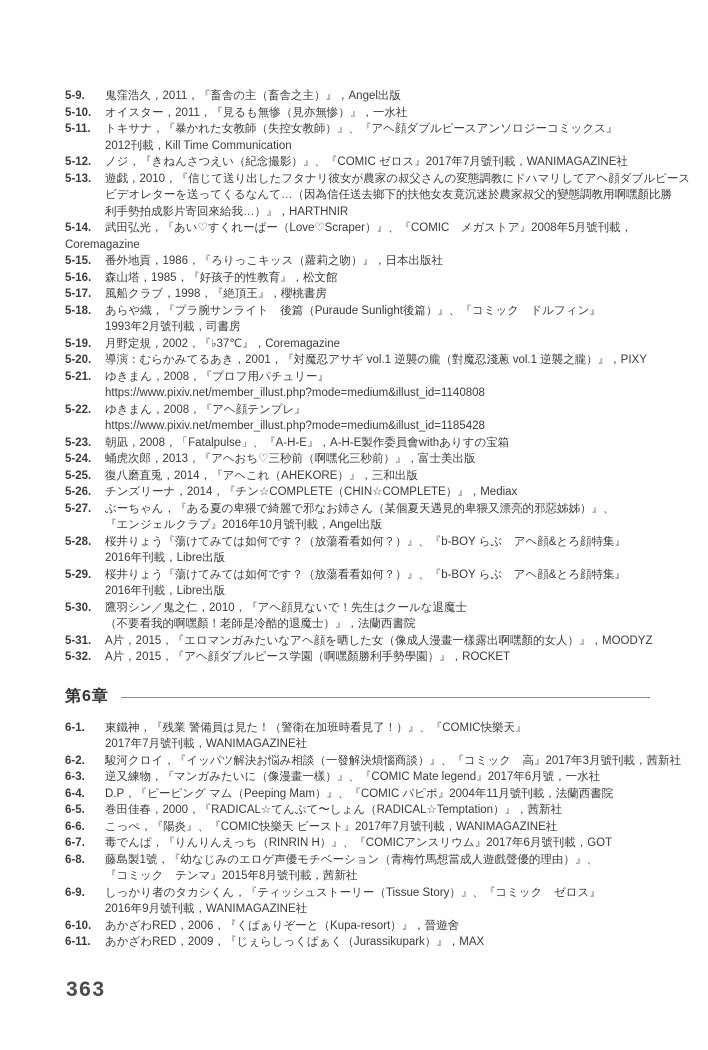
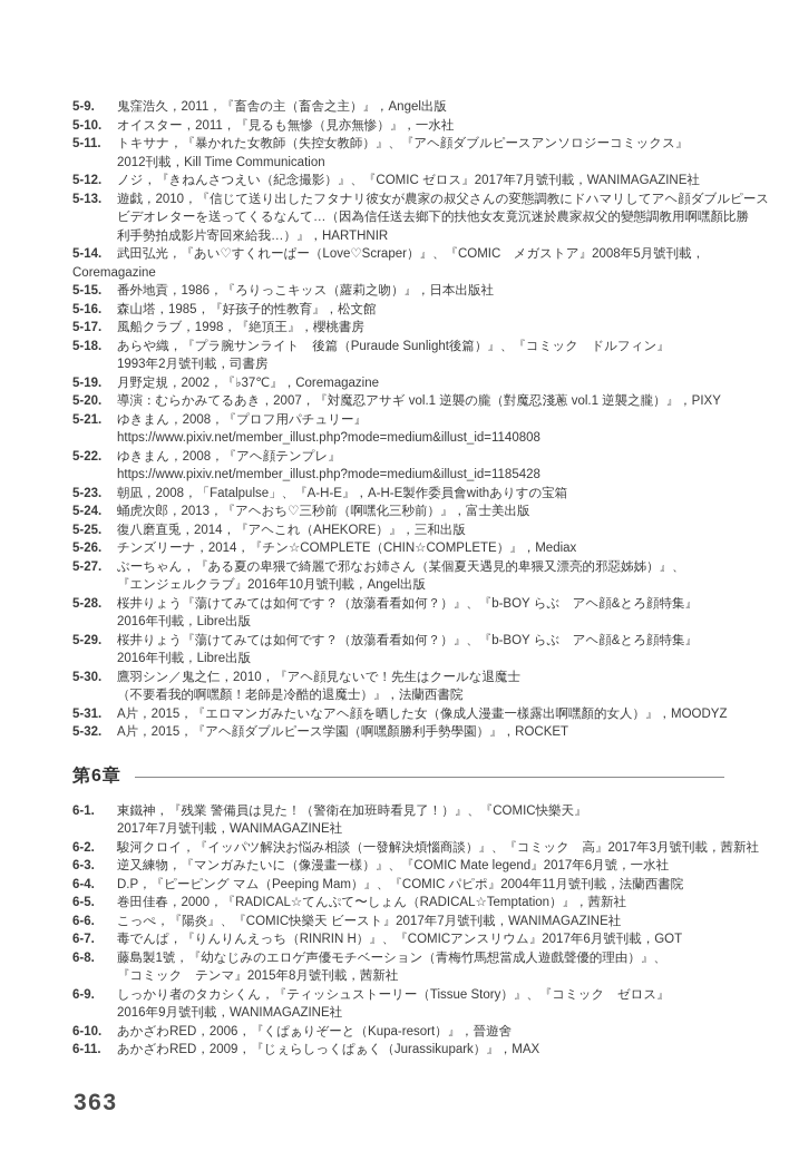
  5-9.
  鬼窪浩久，2011，『畜舎の主（畜舎之主）』，Angel出版
  5-10.
  オイスター，2011，『見るも無惨（見亦無惨）』，一水社
  5-11.
  トキサナ，『暴かれた女教師（失控女教師）』、『アヘ顔ダブルピースアンソロジーコミックス』
  2012刊載，Kill Time Communication
  5-12.
  ノジ，『きねんさつえい（紀念撮影）』、『COMIC ゼロス』2017年7月號刊載，WANIMAGAZINE社
  5-13.
  遊戯，2010，『信じて送り出したフタナリ彼女が農家の叔父さんの変態調教にドハマリしてアヘ顔ダブルピース
  ビデオレターを送ってくるなんて…（因為信任送去鄉下的扶他女友竟沉迷於農家叔父的變態調教用啊嘿顏比勝
  利手勢拍成影片寄回來給我…）』，HARTHNIR
  5-14.
  武田弘光，『あい♡すくれーぱー（Love♡Scraper）』、『COMIC メガストア』2008年5月號刊載，
  Coremagazine
  5-15.
  番外地貢，1986，『ろりっこキッス（蘿莉之吻）』，日本出版社
  5-16.
  森山塔，1985，『好孩子的性教育』，松文館
  5-17.
  風船クラブ，1998，『絶頂王』，櫻桃書房
  5-18.
  あらや織，『プラ腕サンライト 後篇（Puraude Sunlight後篇）』、『コミック ドルフィン』
  1993年2月號刊載，司書房
  5-19.
  月野定規，2002，『♭37℃』，Coremagazine
  5-20.
- 導演：むらかみてるあき，2001，『対魔忍アサギ vol.1 逆襲の朧（對魔忍淺蔥 vol.1 逆襲之朧）』，PIXY
+ 導演：むらかみてるあき，2007，『対魔忍アサギ vol.1 逆襲の朧（對魔忍淺蔥 vol.1 逆襲之朧）』，PIXY
  5-21.
  ゆきまん，2008，『プロフ用パチュリー』
  https://www.pixiv.net/member_illust.php?mode=medium&illust_id=1140808
  5-22.
  ゆきまん，2008，『アヘ顔テンプレ』
  https://www.pixiv.net/member_illust.php?mode=medium&illust_id=1185428
  5-23.
  朝凪，2008，「Fatalpulse」、『A-H-E』，A-H-E製作委員會withありすの宝箱
  5-24.
  蛹虎次郎，2013，『アヘおち♡三秒前（啊嘿化三秒前）』，富士美出版
  5-25.
  復八磨直兎，2014，『アヘこれ（AHEKORE）』，三和出版
  5-26.
  チンズリーナ，2014，『チン☆COMPLETE（CHIN☆COMPLETE）』，Mediax
  5-27.
  ぶーちゃん，『ある夏の卑猥で綺麗で邪なお姉さん（某個夏天遇見的卑猥又漂亮的邪惡姊姊）』、
  『エンジェルクラブ』2016年10月號刊載，Angel出版
  5-28.
  桜井りょう『蕩けてみては如何です？（放蕩看看如何？）』、『b-BOY らぶ アヘ顔&とろ顔特集』
  2016年刊載，Libre出版
  5-29.
  桜井りょう『蕩けてみては如何です？（放蕩看看如何？）』、『b-BOY らぶ アヘ顔&とろ顔特集』
  2016年刊載，Libre出版
  5-30.
  鷹羽シン／鬼之仁，2010，『アヘ顔見ないで！先生はクールな退魔士
  （不要看我的啊嘿顏！老師是冷酷的退魔士）』，法蘭西書院
  5-31.
  A片，2015，『エロマンガみたいなアヘ顔を晒した女（像成人漫畫一樣露出啊嘿顏的女人）』，MOODYZ
  5-32.
  A片，2015，『アヘ顔ダブルピース学園（啊嘿顏勝利手勢學園）』，ROCKET
  第6章
  6-1.
  東鐵神，『残業 警備員は見た！（警衛在加班時看見了！）』、『COMIC快樂天』
  2017年7月號刊載，WANIMAGAZINE社
  6-2.
  駿河クロイ，『イッパツ解決お悩み相談（一發解決煩惱商談）』、『コミック 高』2017年3月號刊載，茜新社
  6-3.
  逆又練物，『マンガみたいに（像漫畫一樣）』、『COMIC Mate legend』2017年6月號，一水社
  6-4.
  D.P，『ピーピング マム（Peeping Mam）』、『COMIC パピポ』2004年11月號刊載，法蘭西書院
  6-5.
  巻田佳春，2000，『RADICAL☆てんぷて〜しょん（RADICAL☆Temptation）』，茜新社
  6-6.
  こっぺ，『陽炎』、『COMIC快樂天 ビースト』2017年7月號刊載，WANIMAGAZINE社
  6-7.
  毒でんぱ，『りんりんえっち（RINRIN H）』、『COMICアンスリウム』2017年6月號刊載，GOT
  6-8.
  藤島製1號，『幼なじみのエロゲ声優モチベーション（青梅竹馬想當成人遊戲聲優的理由）』、
  『コミック テンマ』2015年8月號刊載，茜新社
  6-9.
  しっかり者のタカシくん，『ティッシュストーリー（Tissue Story）』、『コミック ゼロス』
  2016年9月號刊載，WANIMAGAZINE社
  6-10.
  あかざわRED，2006，『くぱぁりぞーと（Kupa-resort）』，晉遊舍
  6-11.
  あかざわRED，2009，『じぇらしっくぱぁく（Jurassikupark）』，MAX
  363
